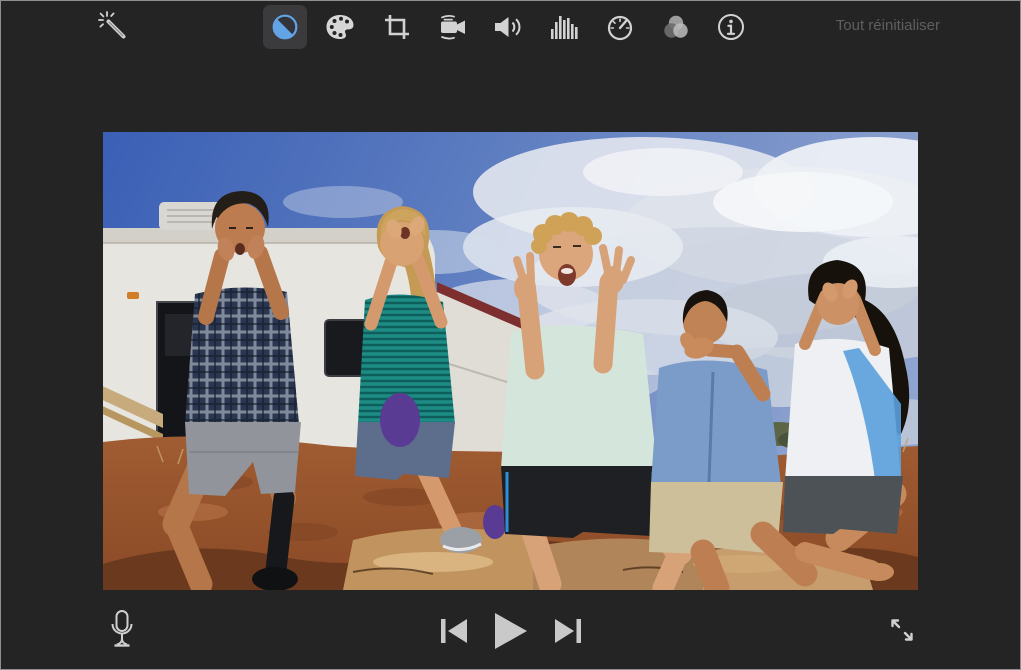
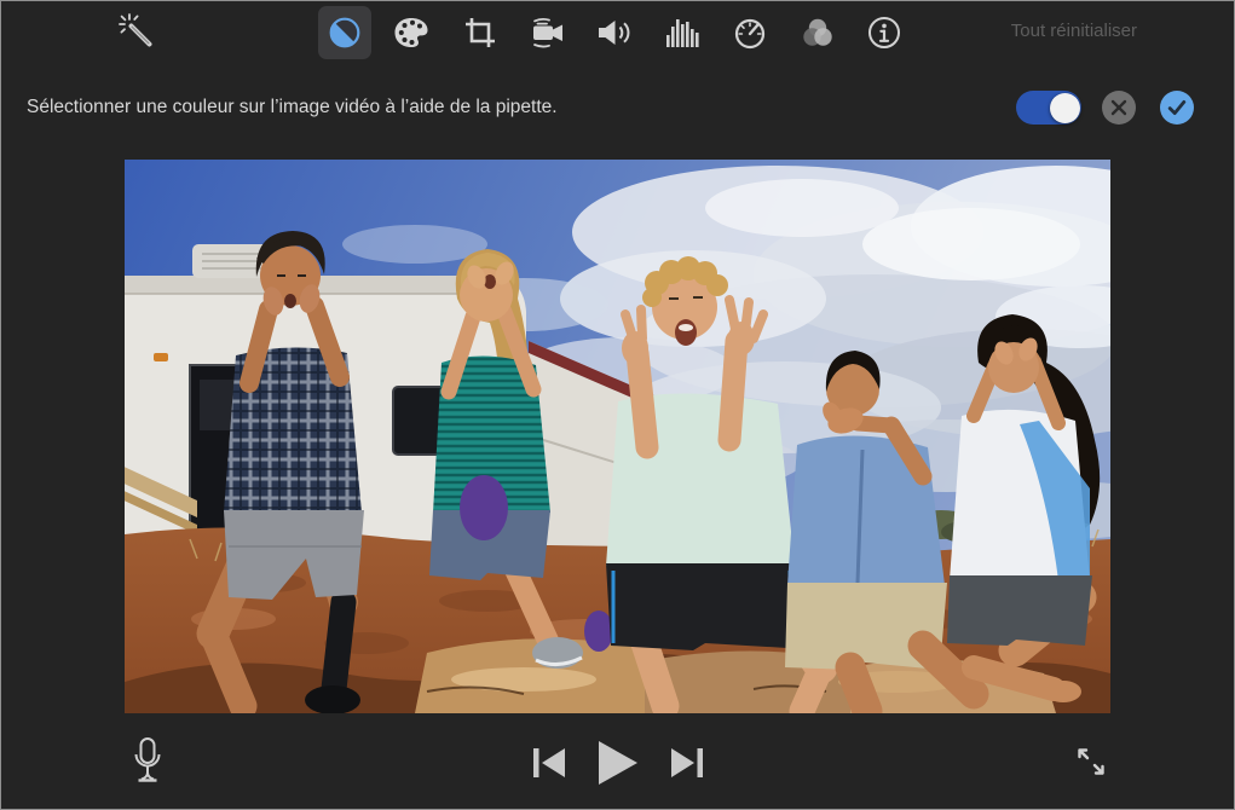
  Tout réinitialiser
+ Sélectionner une couleur sur l’image vidéo à l’aide de la pipette.
